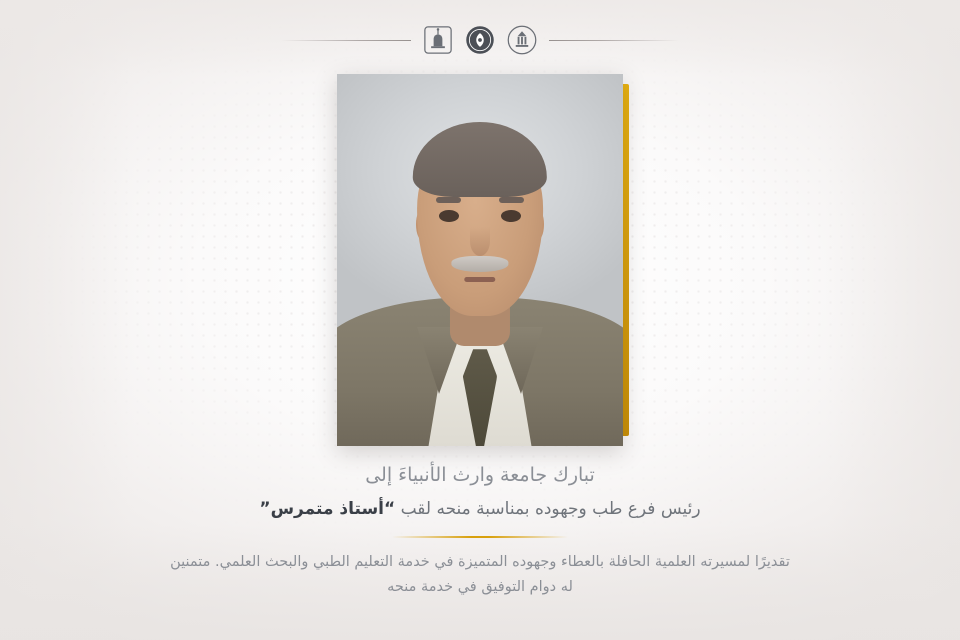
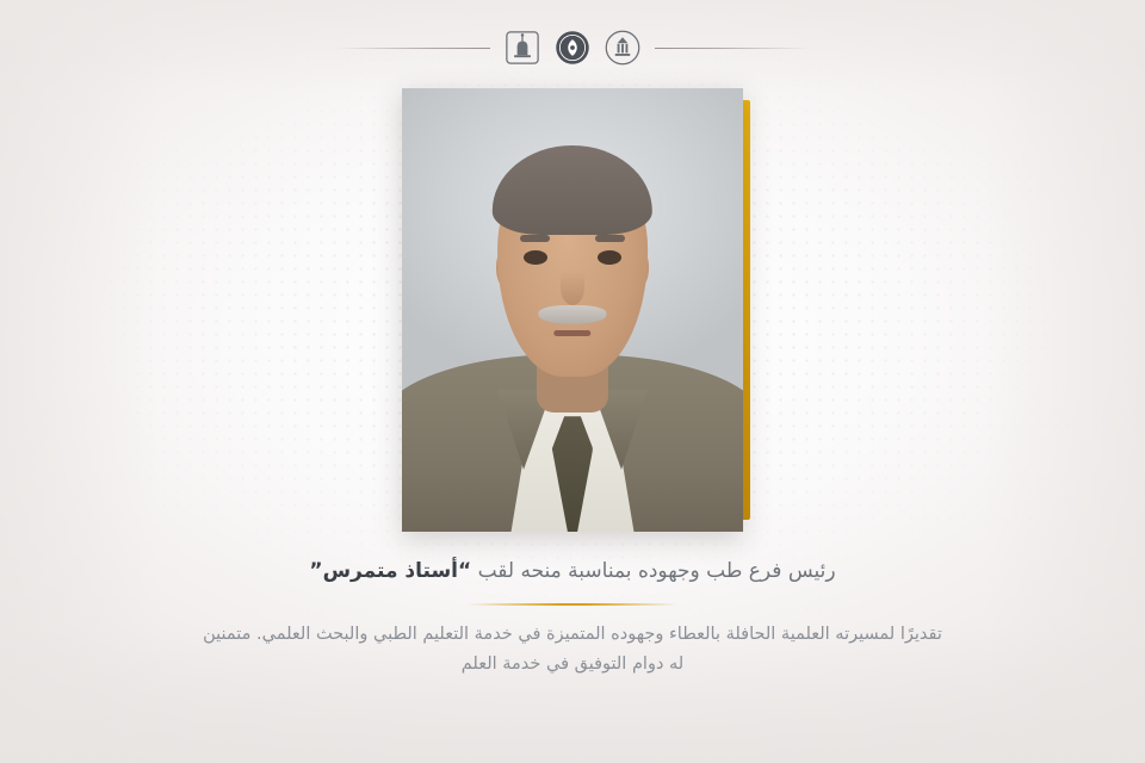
- تبارك جامعة وارث الأنبياءَ إلى
  رئيس فرع طب وجهوده بمناسبة منحه لقب “أستاذ متمرس”
- تقديرًا لمسيرته العلمية الحافلة بالعطاء وجهوده المتميزة في خدمة التعليم الطبي والبحث العلمي. متمنين له دوام التوفيق في خدمة منحه
+ تقديرًا لمسيرته العلمية الحافلة بالعطاء وجهوده المتميزة في خدمة التعليم الطبي والبحث العلمي. متمنين له دوام التوفيق في خدمة العلم
